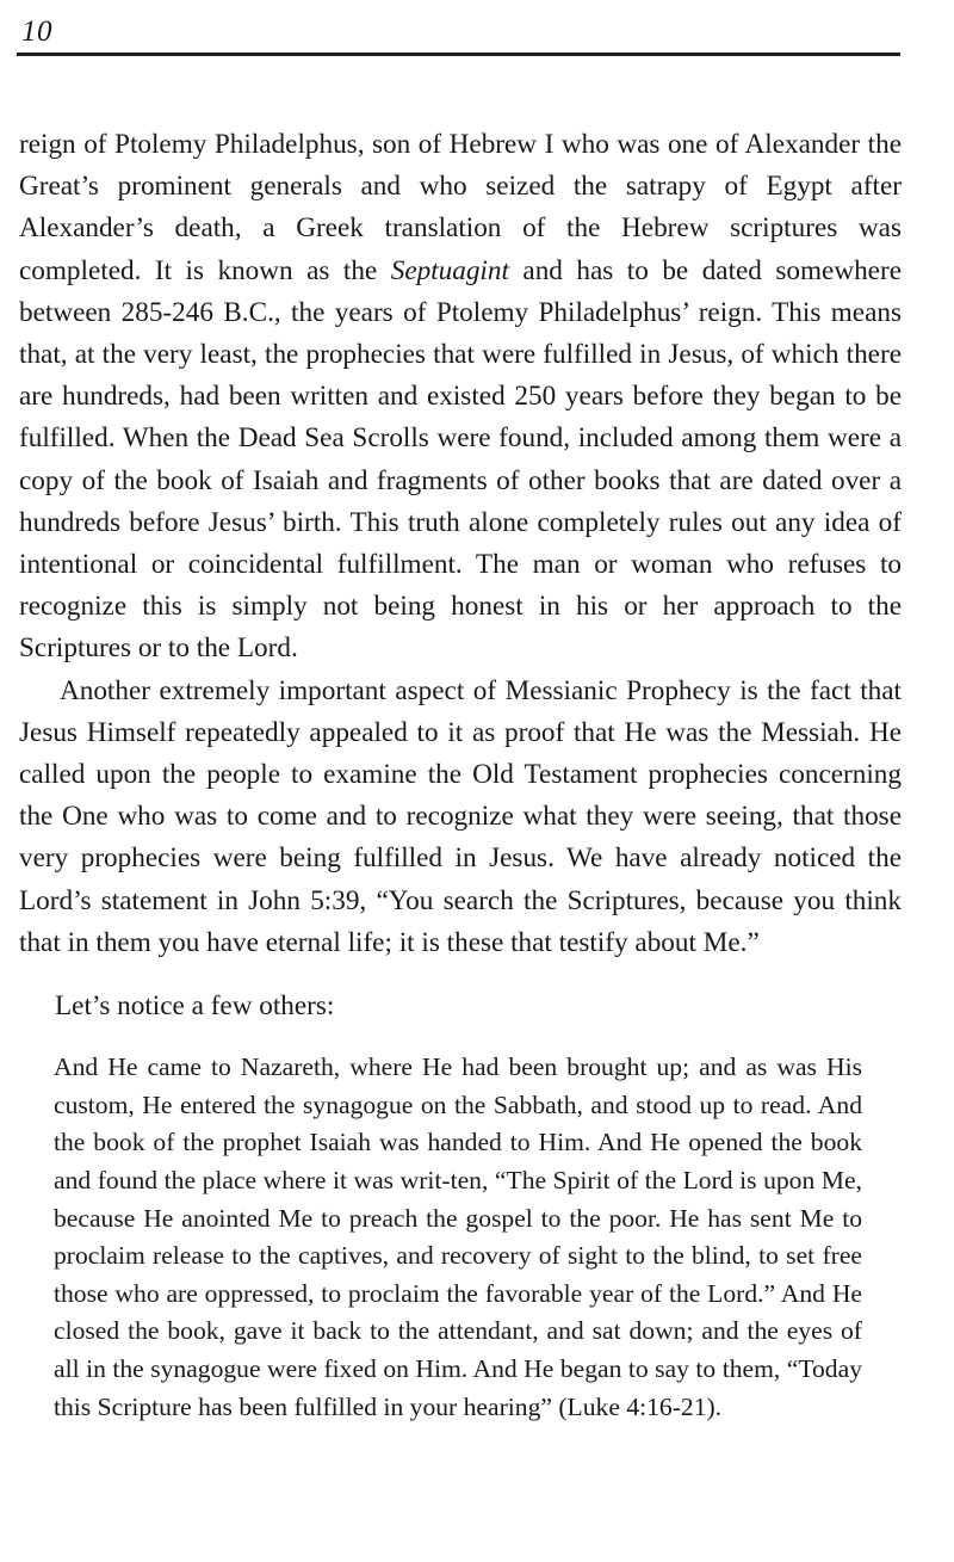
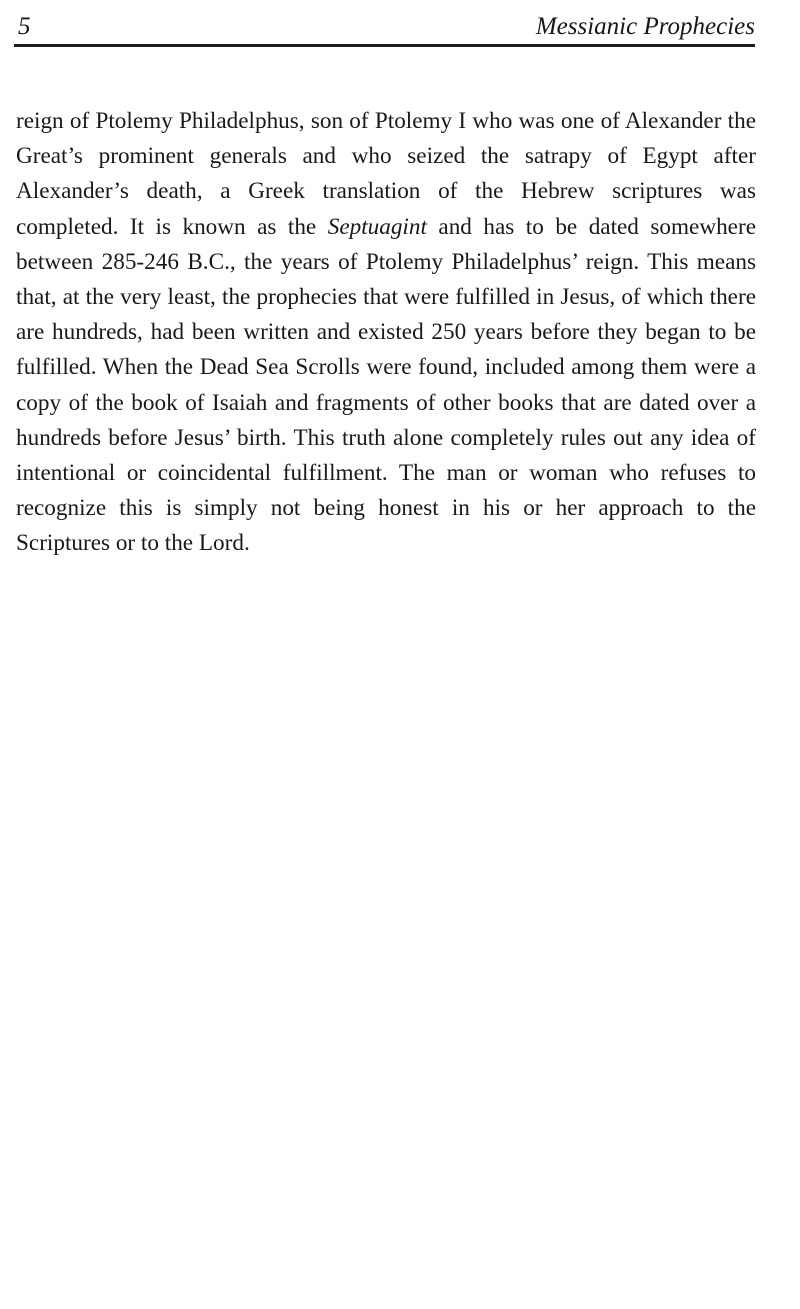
- 10
+ 5
+ Messianic Prophecies
- reign of Ptolemy Philadelphus, son of Hebrew I who was one of Alexander the Great’s prominent generals and who seized the satrapy of Egypt after Alexander’s death, a Greek translation of the Hebrew scriptures was completed. It is known as the Septuagint and has to be dated somewhere between 285-246 B.C., the years of Ptolemy Philadelphus’ reign. This means that, at the very least, the prophecies that were fulfilled in Jesus, of which there are hundreds, had been written and existed 250 years before they began to be fulfilled. When the Dead Sea Scrolls were found, included among them were a copy of the book of Isaiah and fragments of other books that are dated over a hundreds before Jesus’ birth. This truth alone completely rules out any idea of intentional or coincidental fulfillment. The man or woman who refuses to recognize this is simply not being honest in his or her approach to the Scriptures or to the Lord.
+ reign of Ptolemy Philadelphus, son of Ptolemy I who was one of Alexander the Great’s prominent generals and who seized the satrapy of Egypt after Alexander’s death, a Greek translation of the Hebrew scriptures was completed. It is known as the Septuagint and has to be dated somewhere between 285-246 B.C., the years of Ptolemy Philadelphus’ reign. This means that, at the very least, the prophecies that were fulfilled in Jesus, of which there are hundreds, had been written and existed 250 years before they began to be fulfilled. When the Dead Sea Scrolls were found, included among them were a copy of the book of Isaiah and fragments of other books that are dated over a hundreds before Jesus’ birth. This truth alone completely rules out any idea of intentional or coincidental fulfillment. The man or woman who refuses to recognize this is simply not being honest in his or her approach to the Scriptures or to the Lord.
- Another extremely important aspect of Messianic Prophecy is the fact that Jesus Himself repeatedly appealed to it as proof that He was the Messiah. He called upon the people to examine the Old Testament prophecies concerning the One who was to come and to recognize what they were seeing, that those very prophecies were being fulfilled in Jesus. We have already noticed the Lord’s statement in John 5:39, “You search the Scriptures, because you think that in them you have eternal life; it is these that testify about Me.”
- Let’s notice a few others:
- And He came to Nazareth, where He had been brought up; and as was His custom, He entered the synagogue on the Sabbath, and stood up to read. And the book of the prophet Isaiah was handed to Him. And He opened the book and found the place where it was writ-ten, “The Spirit of the Lord is upon Me, because He anointed Me to preach the gospel to the poor. He has sent Me to proclaim release to the captives, and recovery of sight to the blind, to set free those who are oppressed, to proclaim the favorable year of the Lord.” And He closed the book, gave it back to the attendant, and sat down; and the eyes of all in the synagogue were fixed on Him. And He began to say to them, “Today this Scripture has been fulfilled in your hearing” (Luke 4:16-21).
